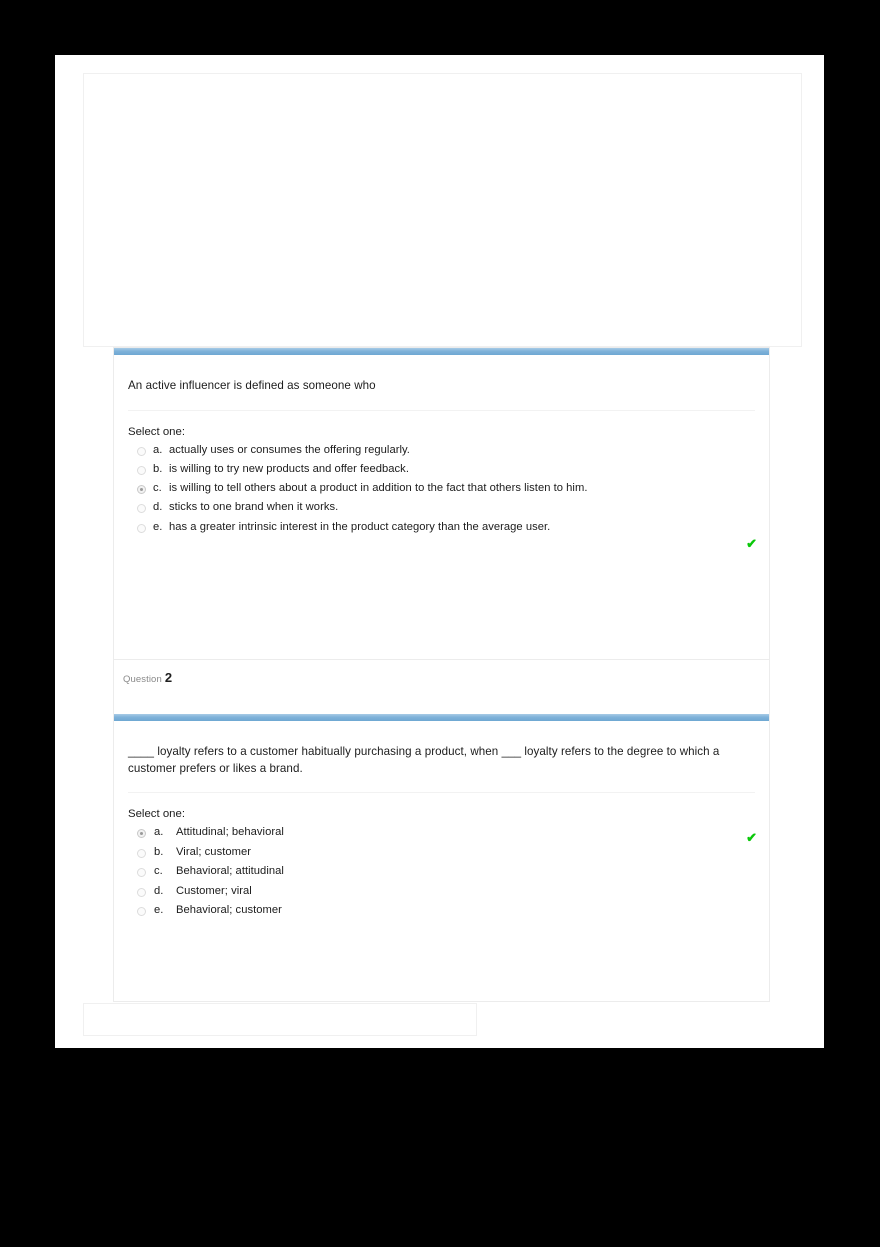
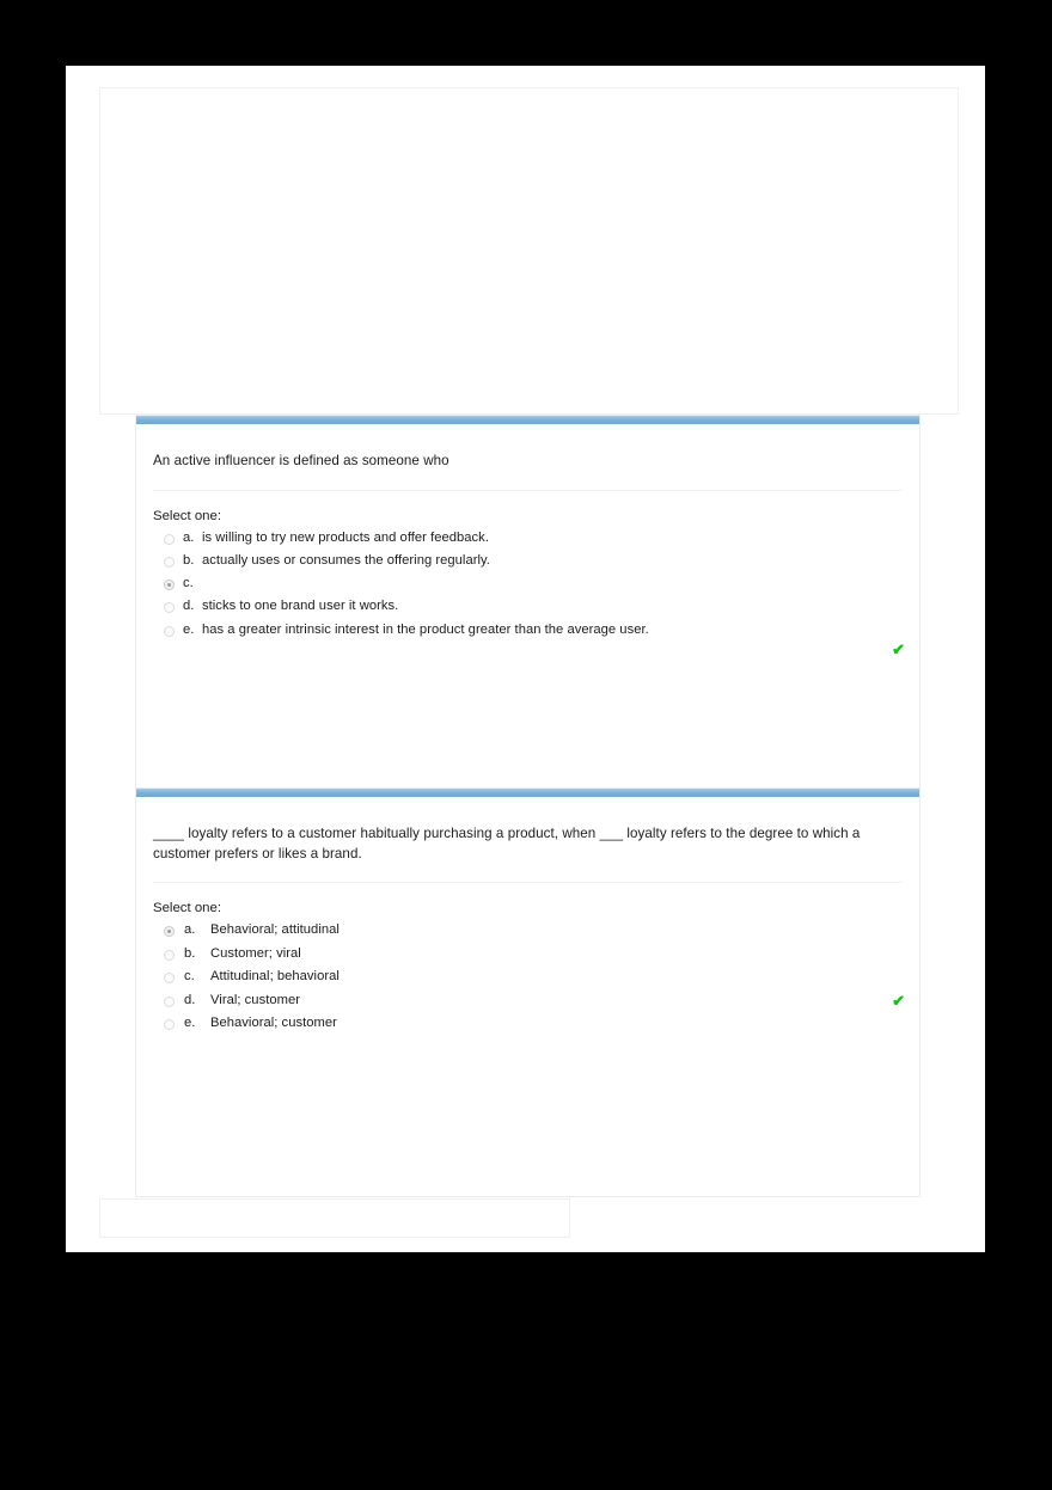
  An active influencer is defined as someone who
  Select one:
  a.
- actually uses or consumes the offering regularly.
+ is willing to try new products and offer feedback.
  b.
- is willing to try new products and offer feedback.
+ actually uses or consumes the offering regularly.
  c.
- is willing to tell others about a product in addition to the fact that others listen to him.
  d.
- sticks to one brand when it works.
+ sticks to one brand user it works.
  e.
- has a greater intrinsic interest in the product category than the average user.
+ has a greater intrinsic interest in the product greater than the average user.
  ✔
- Question 2
  ____ loyalty refers to a customer habitually purchasing a product, when ___ loyalty refers to the degree to which a customer prefers or likes a brand.
  Select one:
  a.
- Attitudinal; behavioral
+ Behavioral; attitudinal
  b.
- Viral; customer
+ Customer; viral
  c.
- Behavioral; attitudinal
+ Attitudinal; behavioral
  d.
- Customer; viral
+ Viral; customer
  e.
  Behavioral; customer
  ✔
